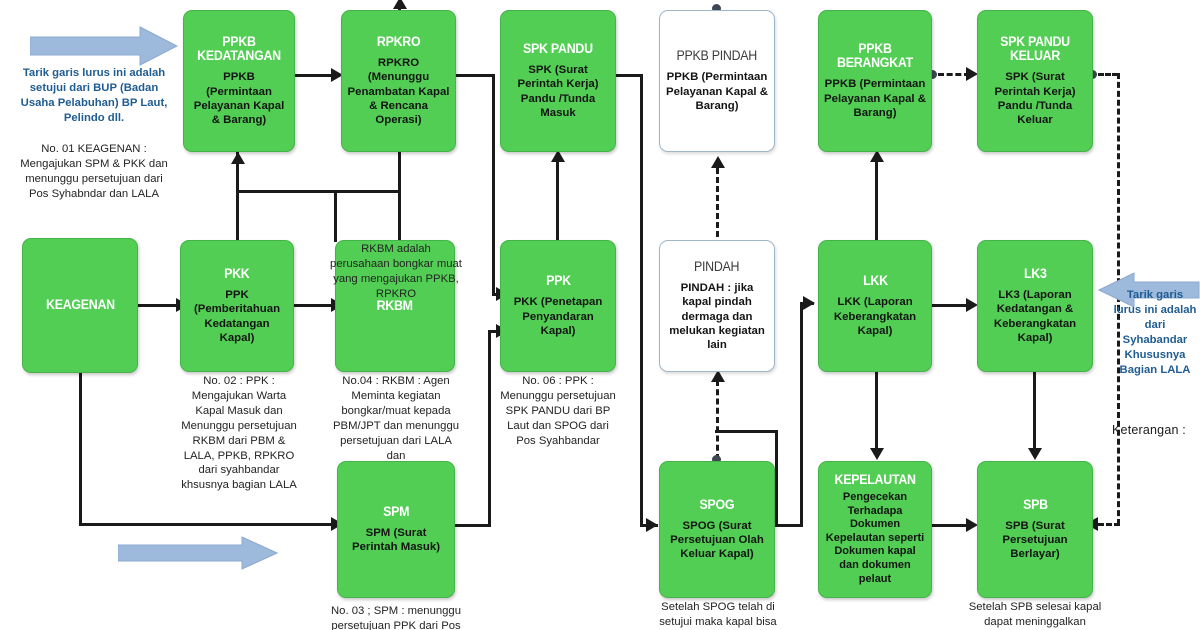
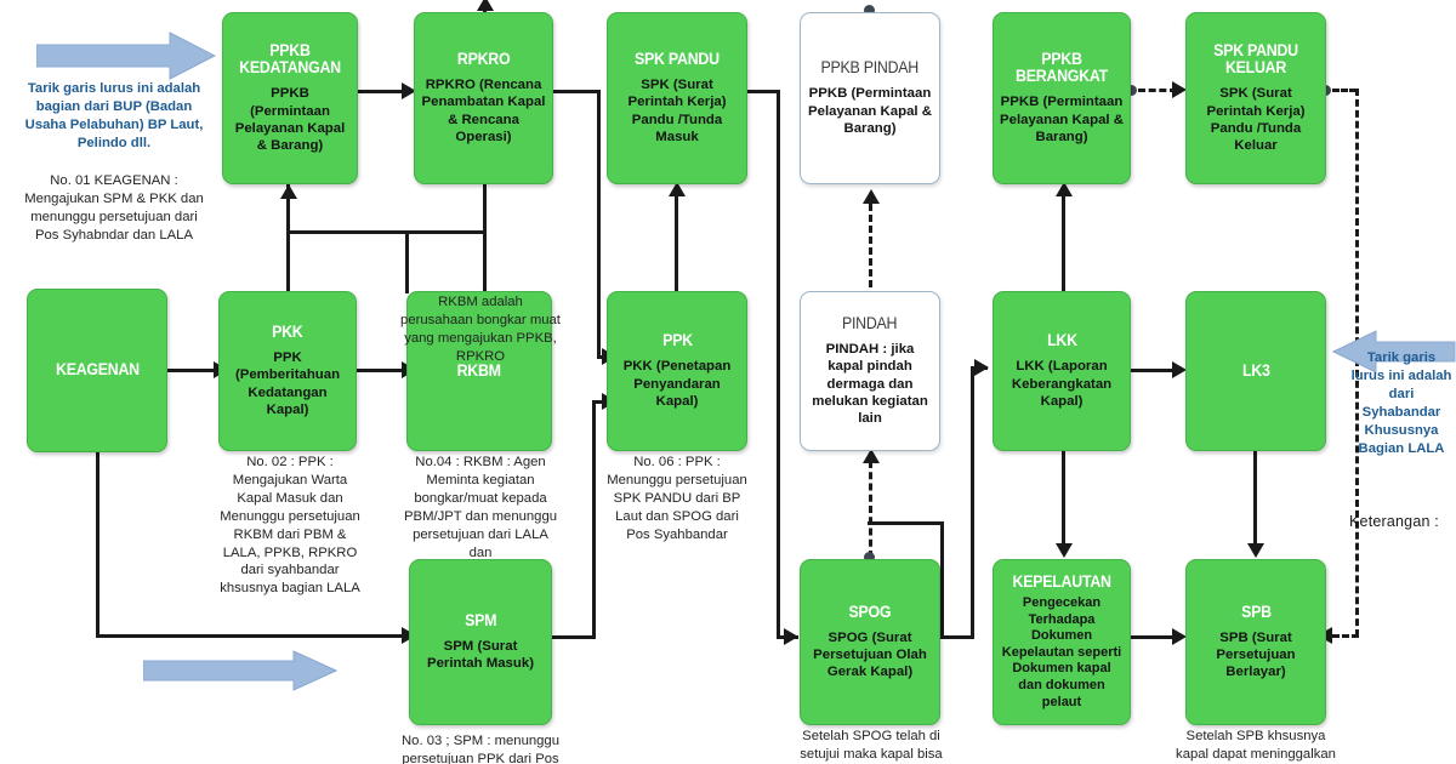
  KEAGENAN
  PKK
  PPK (Pemberitahuan Kedatangan Kapal)
  RKBM
  PPKB KEDATANGAN
  PPKB (Permintaan Pelayanan Kapal & Barang)
  RPKRO
- RPKRO (Menunggu Penambatan Kapal & Rencana Operasi)
+ RPKRO (Rencana Penambatan Kapal & Rencana Operasi)
  SPK PANDU
  SPK (Surat Perintah Kerja) Pandu /Tunda Masuk
  PPKB PINDAH
  PPKB (Permintaan Pelayanan Kapal & Barang)
  PPKB BERANGKAT
  PPKB (Permintaan Pelayanan Kapal & Barang)
  SPK PANDU KELUAR
  SPK (Surat Perintah Kerja) Pandu /Tunda Keluar
  PPK
  PKK (Penetapan Penyandaran Kapal)
  PINDAH
  PINDAH : jika kapal pindah dermaga dan melukan kegiatan lain
  LKK
  LKK (Laporan Keberangkatan Kapal)
  LK3
- LK3 (Laporan Kedatangan & Keberangkatan Kapal)
  SPM
  SPM (Surat Perintah Masuk)
  SPOG
- SPOG (Surat Persetujuan Olah Keluar Kapal)
+ SPOG (Surat Persetujuan Olah Gerak Kapal)
  KEPELAUTAN
  Pengecekan Terhadapa Dokumen Kepelautan seperti Dokumen kapal dan dokumen pelaut
  SPB
  SPB (Surat Persetujuan Berlayar)
- Tarik garis lurus ini adalah setujui dari BUP (Badan Usaha Pelabuhan) BP Laut, Pelindo dll.
+ Tarik garis lurus ini adalah bagian dari BUP (Badan Usaha Pelabuhan) BP Laut, Pelindo dll.
  No. 01 KEAGENAN : Mengajukan SPM & PKK dan menunggu persetujuan dari Pos Syhabndar dan LALA
  RKBM adalah perusahaan bongkar muat yang mengajukan PPKB, RPKRO
  No. 02 : PPK : Mengajukan Warta Kapal Masuk dan Menunggu persetujuan RKBM dari PBM & LALA, PPKB, RPKRO dari syahbandar khsusnya bagian LALA
  No.04 : RKBM : Agen Meminta kegiatan bongkar/muat kepada PBM/JPT dan menunggu persetujuan dari LALA dan
  No. 06 : PPK : Menunggu persetujuan SPK PANDU dari BP Laut dan SPOG dari Pos Syahbandar
  No. 03 ; SPM : menunggu persetujuan PPK dari Pos
  Setelah SPOG telah di setujui maka kapal bisa
- Setelah SPB selesai kapal dapat meninggalkan
+ Setelah SPB khsusnya kapal dapat meninggalkan
  Tarik garis lurus ini adalah dari Syhabandar Khususnya Bagian LALA
  Keterangan :
